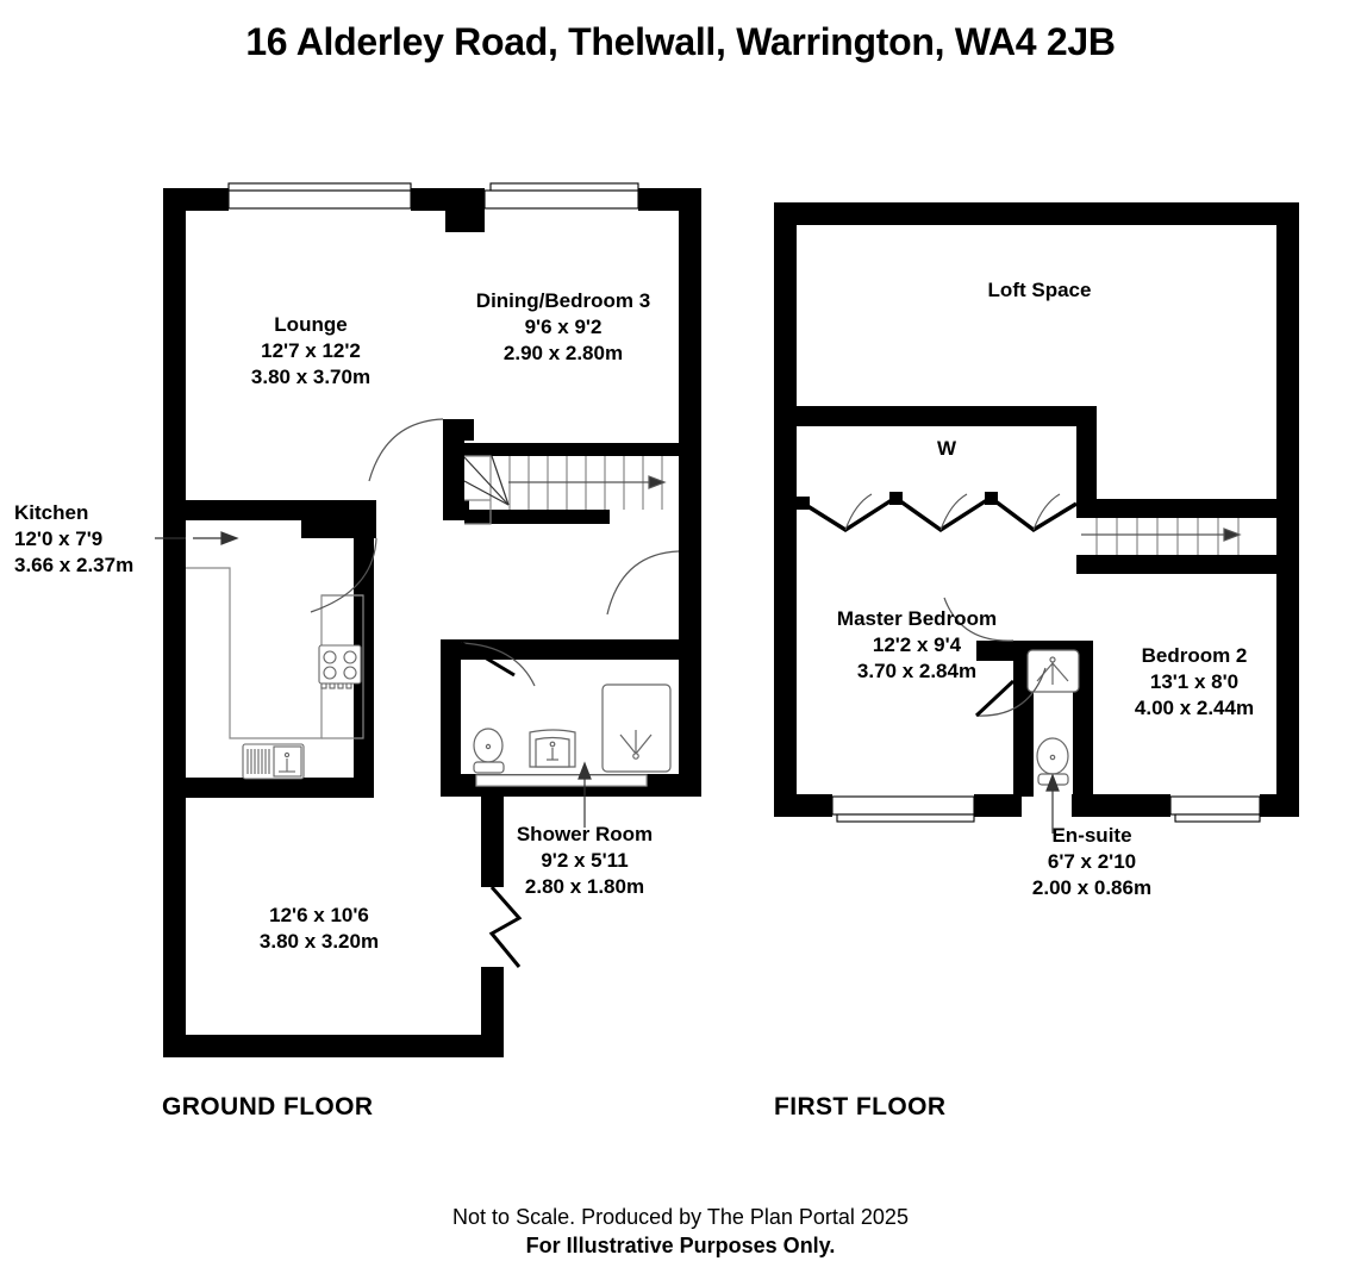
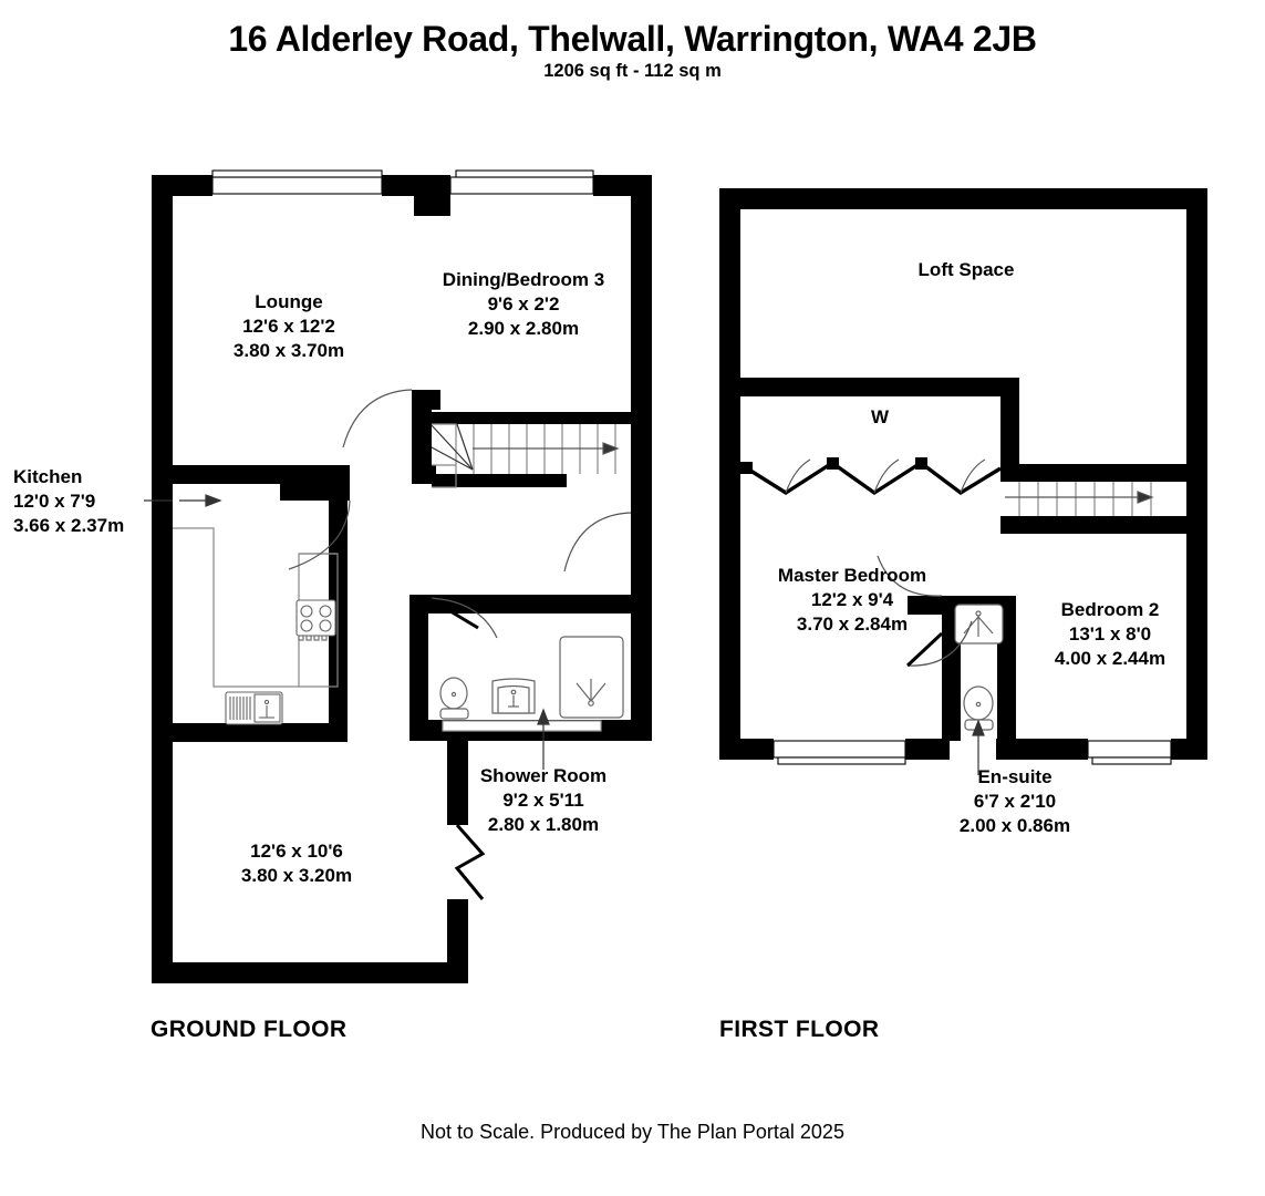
  16 Alderley Road, Thelwall, Warrington, WA4 2JB
+ 1206 sq ft - 112 sq m
  Lounge
- 12'7 x 12'2
+ 12'6 x 12'2
  3.80 x 3.70m
  Dining/Bedroom 3
- 9'6 x 9'2
+ 9'6 x 2'2
  2.90 x 2.80m
  Kitchen
  12'0 x 7'9
  3.66 x 2.37m
  12'6 x 10'6
  3.80 x 3.20m
  Shower Room
  9'2 x 5'11
  2.80 x 1.80m
  Loft Space
  W
  Master Bedroom
  12'2 x 9'4
  3.70 x 2.84m
  Bedroom 2
  13'1 x 8'0
  4.00 x 2.44m
  En-suite
  6'7 x 2'10
  2.00 x 0.86m
  GROUND FLOOR
  FIRST FLOOR
  Not to Scale. Produced by The Plan Portal 2025
- For Illustrative Purposes Only.
